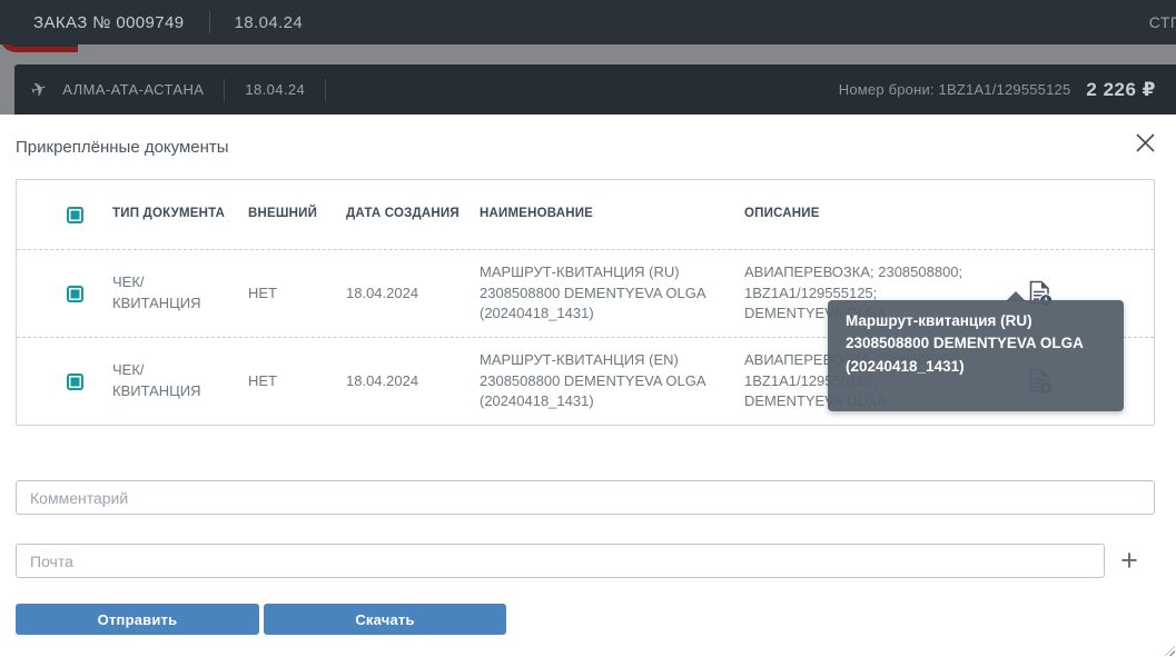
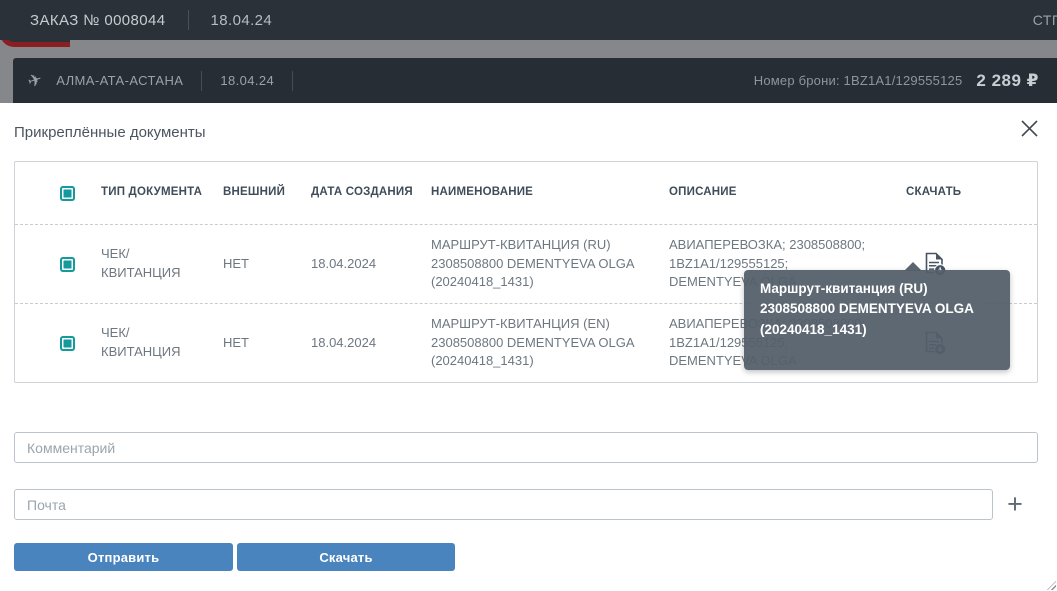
- ЗАКАЗ № 0009749
+ ЗАКАЗ № 0008044
  18.04.24
  СТГ
  АЛМА-АТА-АСТАНА
  18.04.24
  Номер брони: 1BZ1A1/129555125
- 2 226 ₽
+ 2 289 ₽
  Прикреплённые документы
  ТИП ДОКУМЕНТА
  ВНЕШНИЙ
  ДАТА СОЗДАНИЯ
  НАИМЕНОВАНИЕ
  ОПИСАНИЕ
+ СКАЧАТЬ
  ЧЕК/ КВИТАНЦИЯ
  НЕТ
  18.04.2024
  МАРШРУТ-КВИТАНЦИЯ (RU)
  2308508800 DEMENTYEVA OLGA
  (20240418_1431)
  АВИАПЕРЕВОЗКА; 2308508800;
  1BZ1A1/129555125;
  ЧЕК/ КВИТАНЦИЯ
  НЕТ
  18.04.2024
  МАРШРУТ-КВИТАНЦИЯ (EN)
  2308508800 DEMENTYEVA OLGA
  (20240418_1431)
  Маршрут-квитанция (RU)
  2308508800 DEMENTYEVA OLGA
  (20240418_1431)
  Комментарий
  Почта
  +
  Отправить
  Скачать
